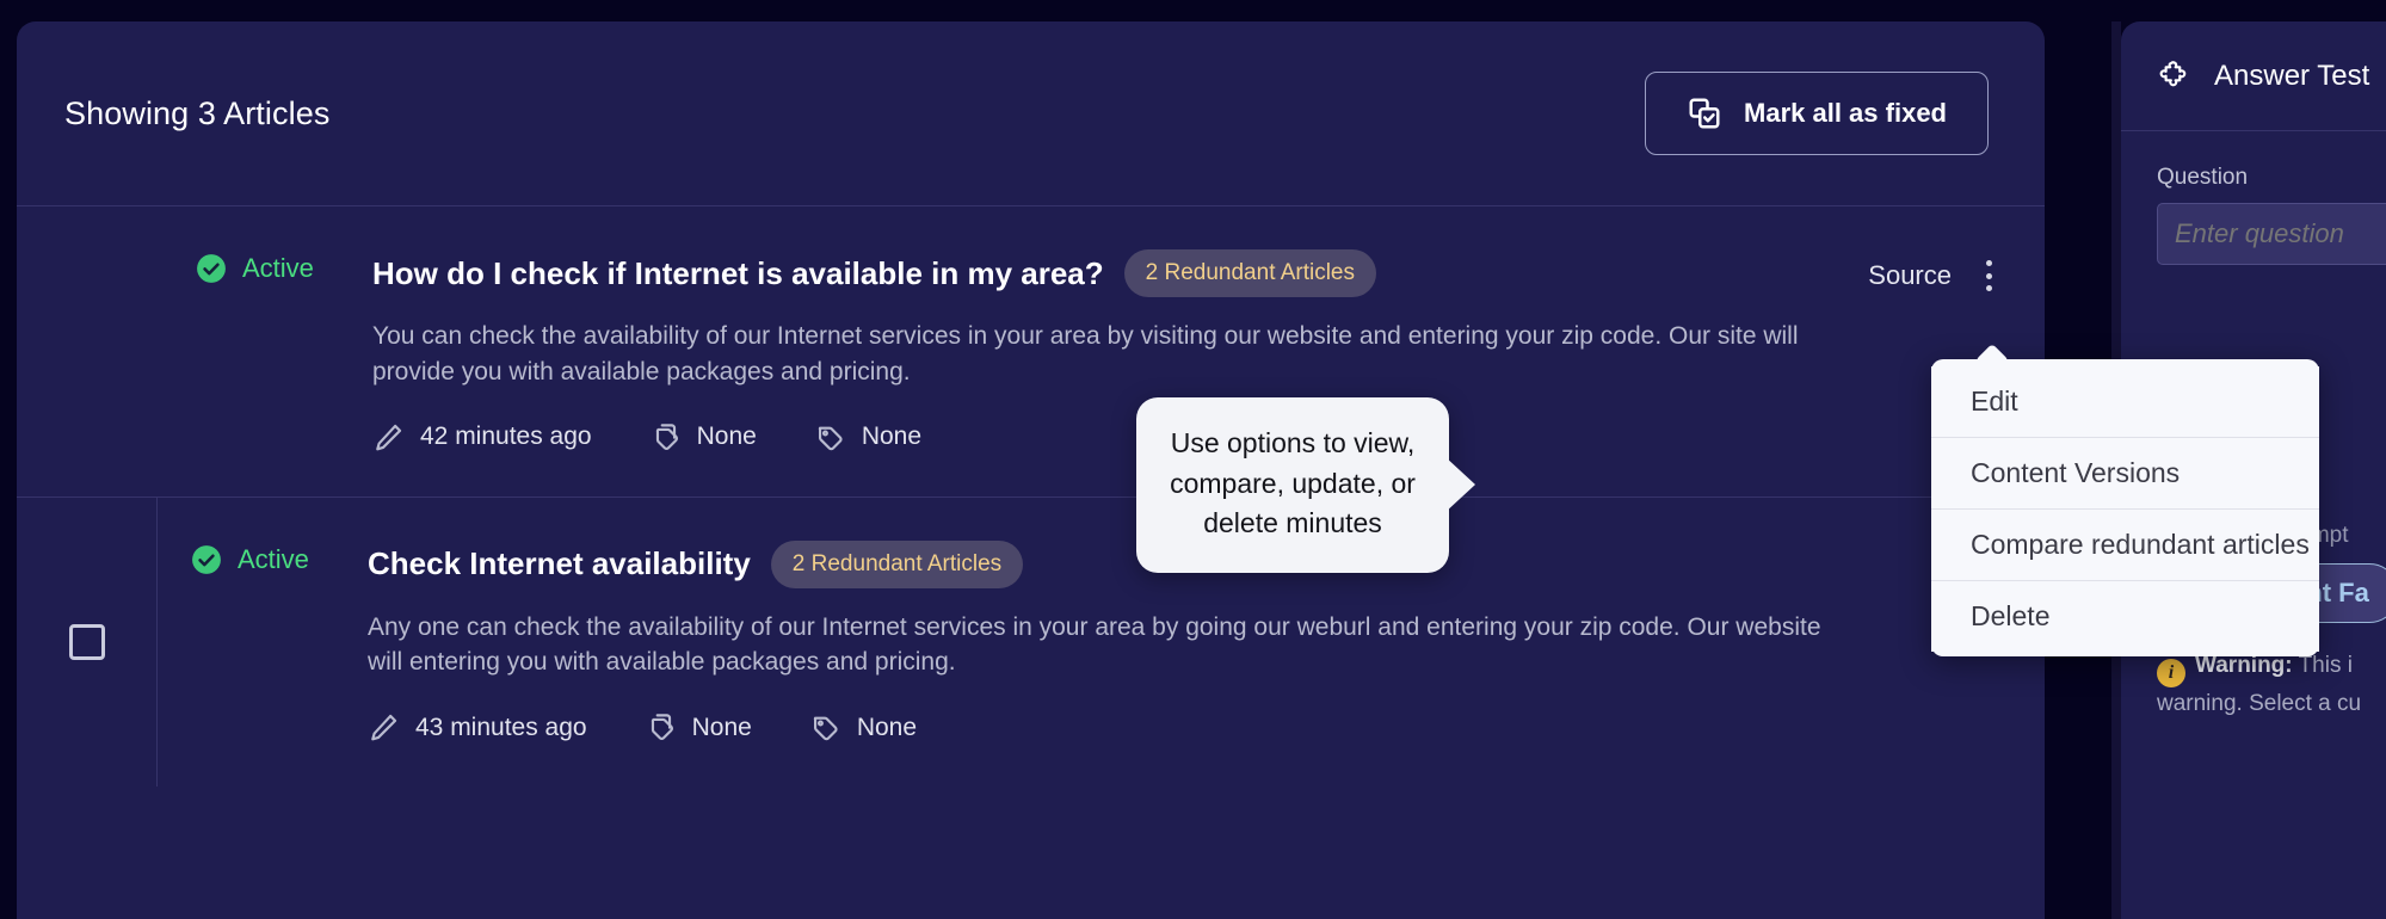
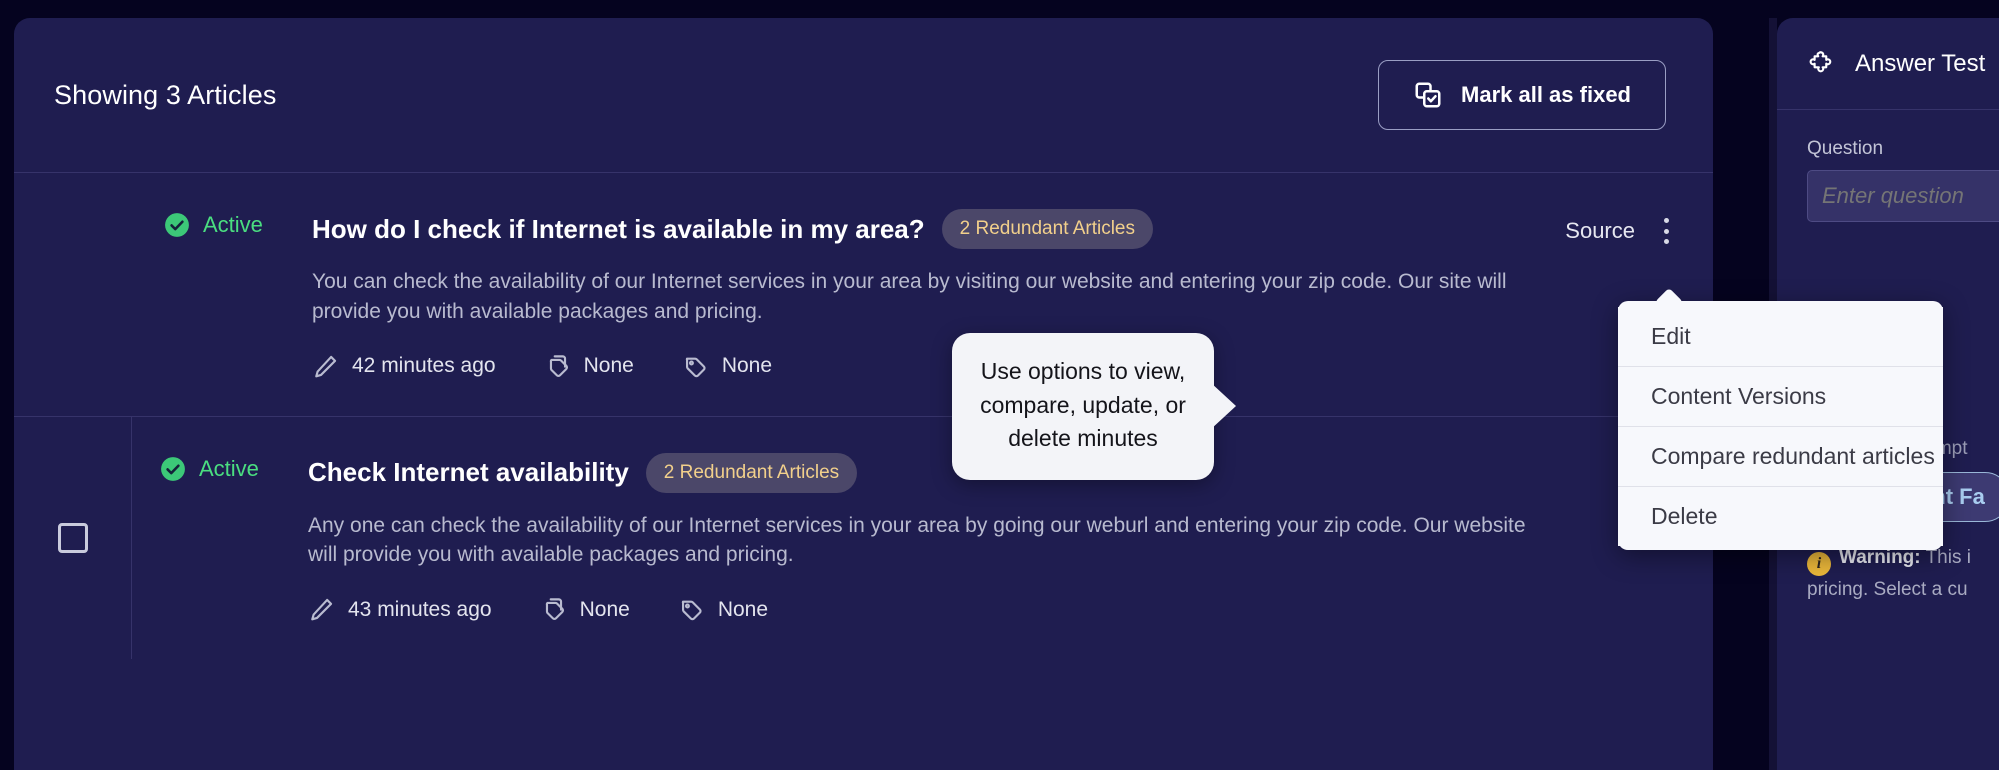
  Showing 3 Articles
  Mark all as fixed
  Active
  How do I check if Internet is available in my area?
  2 Redundant Articles
  You can check the availability of our Internet services in your area by visiting our website and entering your zip code. Our site will provide you with available packages and pricing.
  42 minutes ago
  None
  None
  Source
  Active
  Check Internet availability
  2 Redundant Articles
- Any one can check the availability of our Internet services in your area by going our weburl and entering your zip code. Our website will entering you with available packages and pricing.
+ Any one can check the availability of our Internet services in your area by going our weburl and entering your zip code. Our website will provide you with available packages and pricing.
  43 minutes ago
  None
  None
  Answer Test
  Question
  Enter question
- i Warning: This i warning. Select a cu
+ i Warning: This i pricing. Select a cu
  Use options to view, compare, update, or delete minutes
  Edit
  Content Versions
  Compare redundant articles
  Delete
